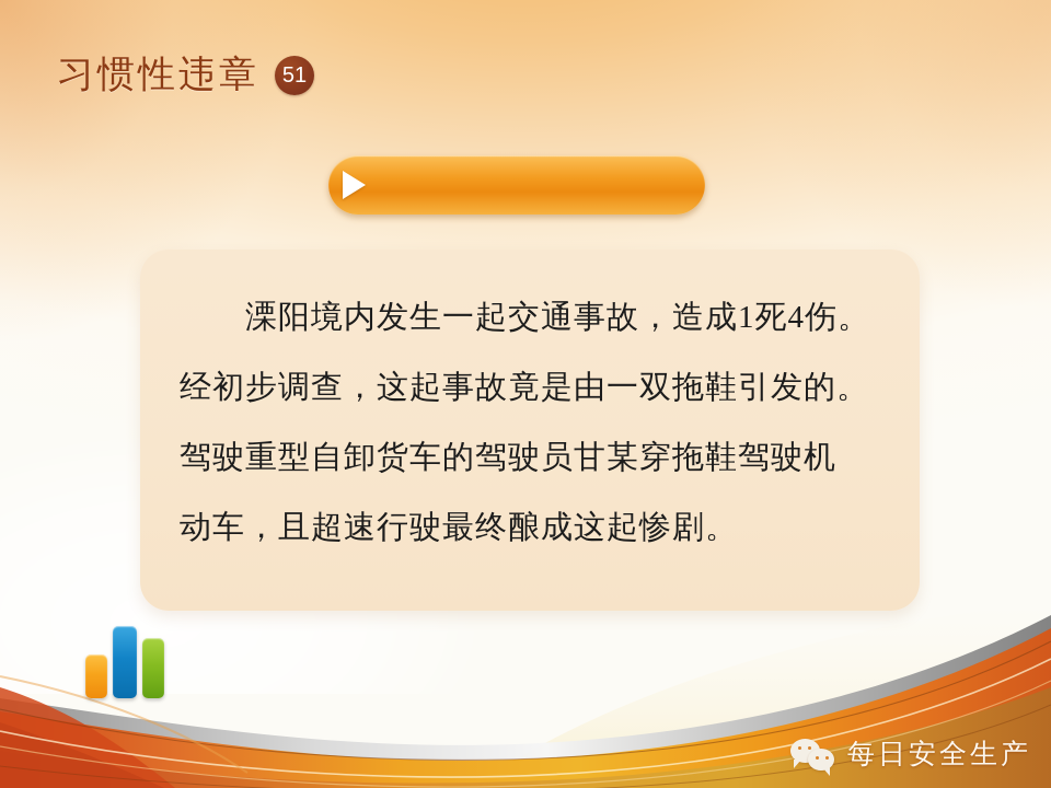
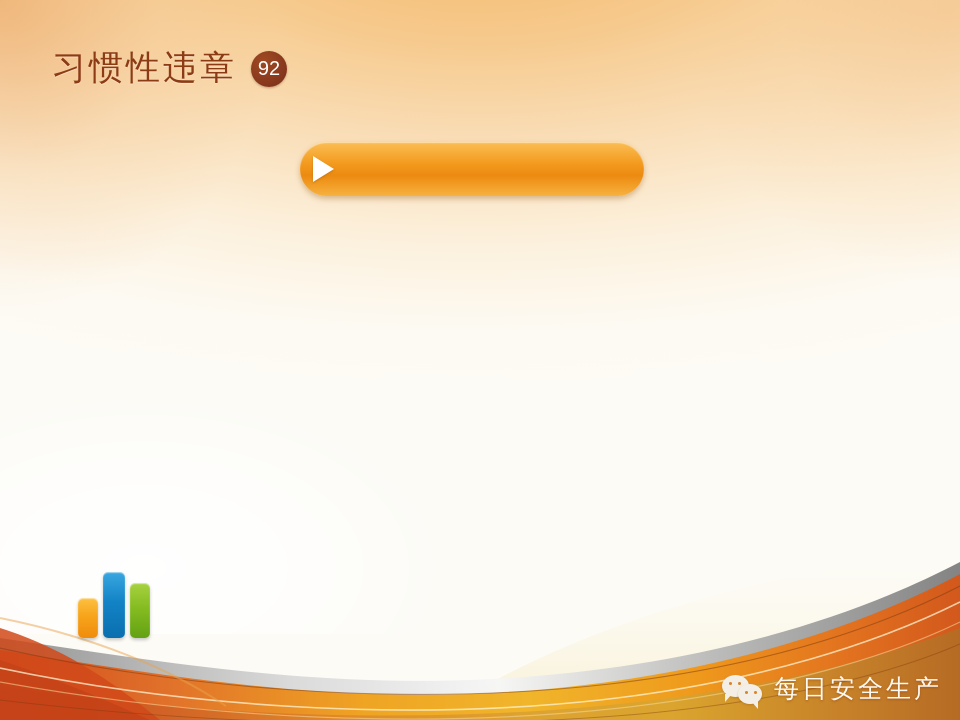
  习惯性违章
- 51
+ 92
- 溧阳境内发生一起交通事故，造成1死4伤。
- 经初步调查，这起事故竟是由一双拖鞋引发的。
- 驾驶重型自卸货车的驾驶员甘某穿拖鞋驾驶机
- 动车，且超速行驶最终酿成这起惨剧。
  每日安全生产
